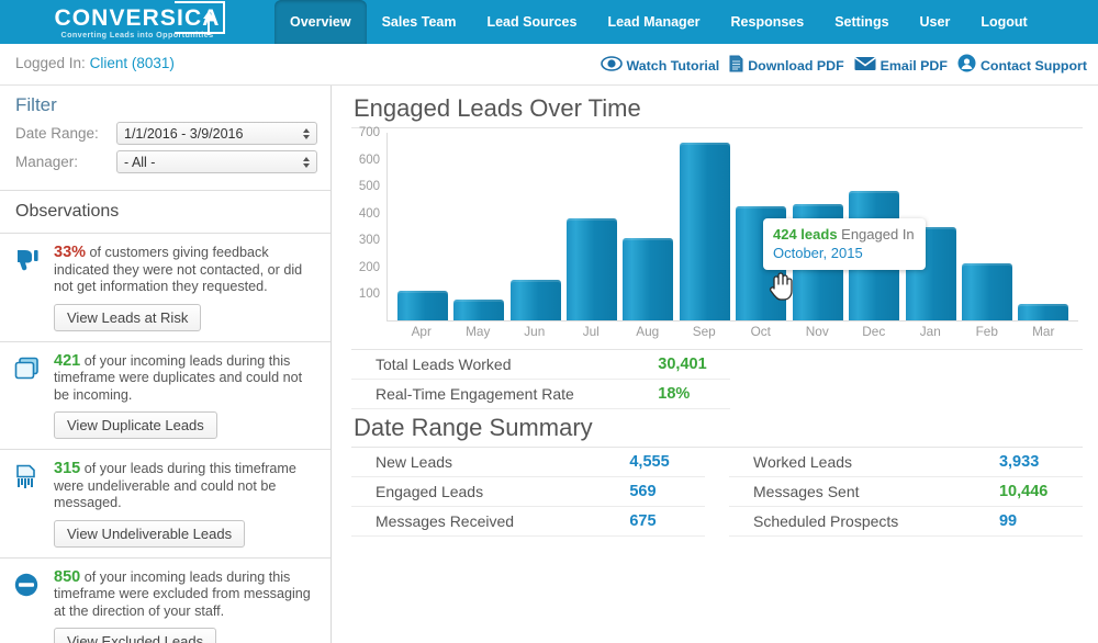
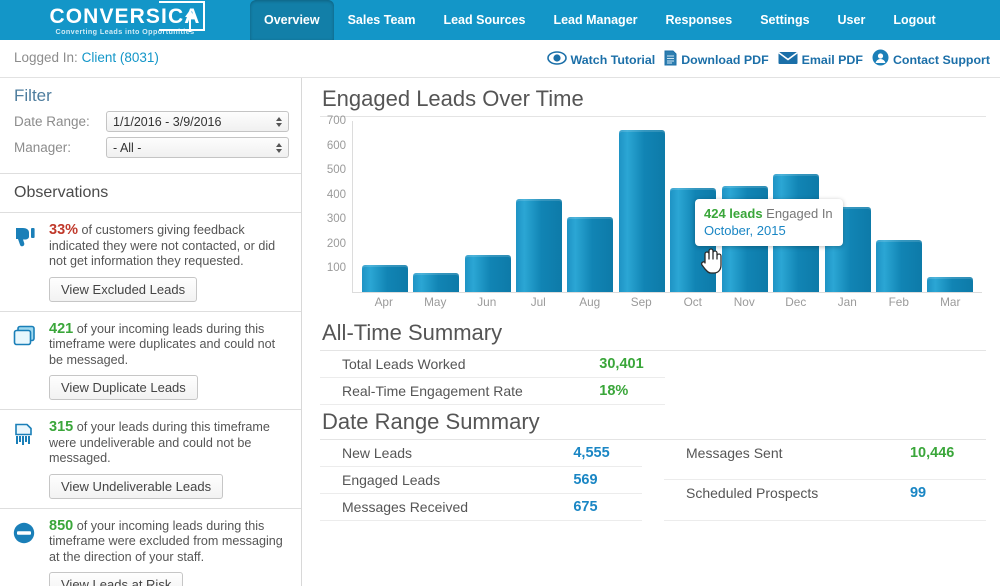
  CONVERSIC
  Converting Leads into Opportunities
  Overview
  Sales Team
  Lead Sources
  Lead Manager
  Responses
  Settings
  User
  Logout
  Logged In: Client (8031)
  Watch Tutorial
  Download PDF
  Email PDF
  Contact Support
  Filter
  Date Range:
  1/1/2016 - 3/9/2016
  Manager:
  - All -
  Observations
  33% of customers giving feedback indicated they were not contacted, or did not get information they requested.
- View Leads at Risk
+ View Excluded Leads
- 421 of your incoming leads during this timeframe were duplicates and could not be incoming.
+ 421 of your incoming leads during this timeframe were duplicates and could not be messaged.
  View Duplicate Leads
  315 of your leads during this timeframe were undeliverable and could not be messaged.
  View Undeliverable Leads
  850 of your incoming leads during this timeframe were excluded from messaging at the direction of your staff.
- View Excluded Leads
+ View Leads at Risk
  Engaged Leads Over Time
  100
  200
  300
  400
  500
  600
  700
  Apr
  May
  Jun
  Jul
  Aug
  Sep
  Oct
  Nov
  Dec
  Jan
  Feb
  Mar
  424 leads Engaged In
  October, 2015
+ All-Time Summary
  Total Leads Worked	30,401
  Real-Time Engagement Rate	18%
  Date Range Summary
  New Leads	4,555
  Engaged Leads	569
  Messages Received	675
- Worked Leads	3,933
  Messages Sent	10,446
  Scheduled Prospects	99
